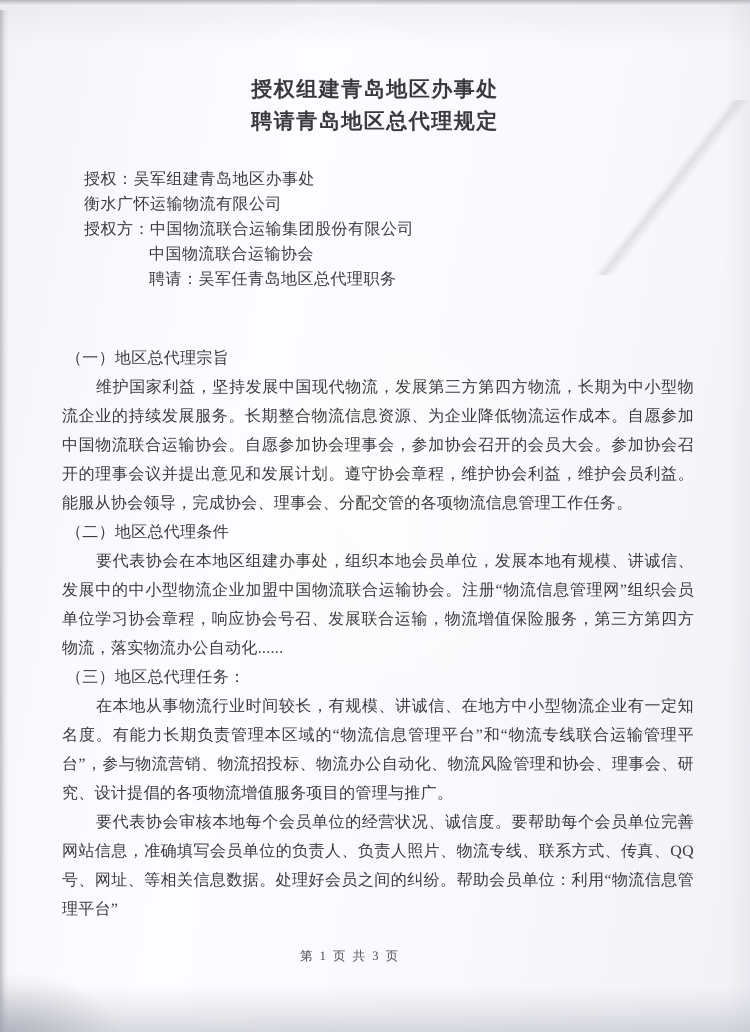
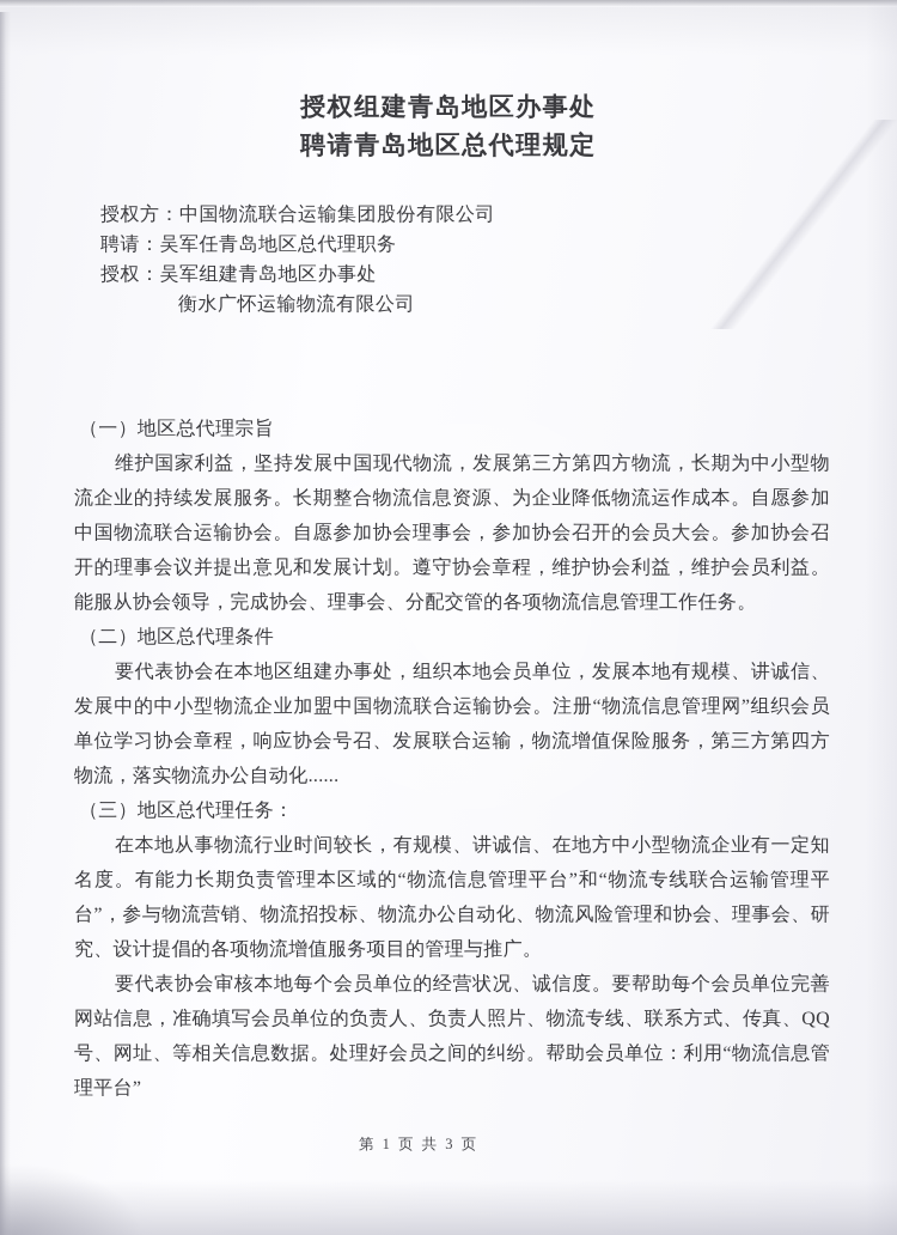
  授权组建青岛地区办事处
  聘请青岛地区总代理规定
- 授权：吴军组建青岛地区办事处
+ 授权方：中国物流联合运输集团股份有限公司
- 衡水广怀运输物流有限公司
+ 聘请：吴军任青岛地区总代理职务
- 授权方：中国物流联合运输集团股份有限公司
+ 授权：吴军组建青岛地区办事处
- 中国物流联合运输协会
- 聘请：吴军任青岛地区总代理职务
+ 衡水广怀运输物流有限公司
  （一）地区总代理宗旨
  维护国家利益，坚持发展中国现代物流，发展第三方第四方物流，长期为中小型物流企业的持续发展服务。长期整合物流信息资源、为企业降低物流运作成本。自愿参加中国物流联合运输协会。自愿参加协会理事会，参加协会召开的会员大会。参加协会召开的理事会议并提出意见和发展计划。遵守协会章程，维护协会利益，维护会员利益。能服从协会领导，完成协会、理事会、分配交管的各项物流信息管理工作任务。
  （二）地区总代理条件
  要代表协会在本地区组建办事处，组织本地会员单位，发展本地有规模、讲诚信、发展中的中小型物流企业加盟中国物流联合运输协会。注册“物流信息管理网”组织会员单位学习协会章程，响应协会号召、发展联合运输，物流增值保险服务，第三方第四方物流，落实物流办公自动化......
  （三）地区总代理任务：
  在本地从事物流行业时间较长，有规模、讲诚信、在地方中小型物流企业有一定知名度。有能力长期负责管理本区域的“物流信息管理平台”和“物流专线联合运输管理平台”，参与物流营销、物流招投标、物流办公自动化、物流风险管理和协会、理事会、研究、设计提倡的各项物流增值服务项目的管理与推广。
  要代表协会审核本地每个会员单位的经营状况、诚信度。要帮助每个会员单位完善网站信息，准确填写会员单位的负责人、负责人照片、物流专线、联系方式、传真、QQ 号、网址、等相关信息数据。处理好会员之间的纠纷。帮助会员单位：利用“物流信息管理平台”
  第 1 页 共 3 页
